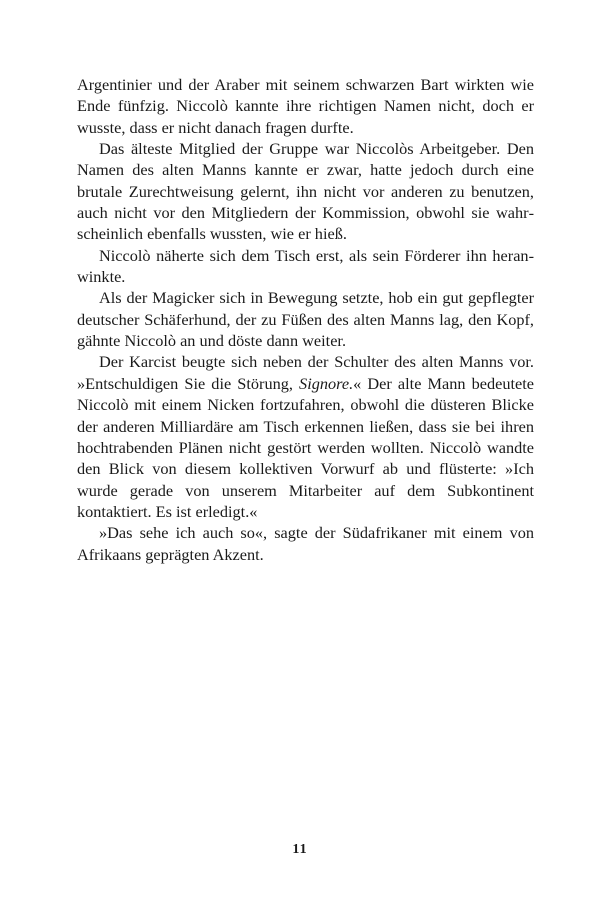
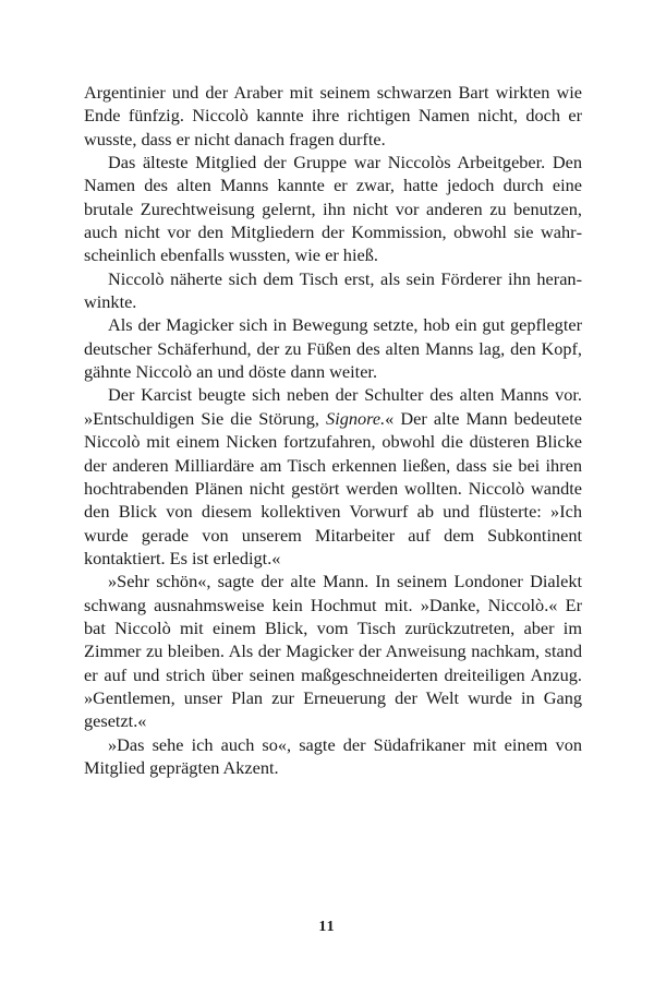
  Argentinier und der Araber mit seinem schwarzen Bart wirkten wie Ende fünfzig. Niccolò kannte ihre richtigen Namen nicht, doch er wusste, dass er nicht danach fragen durfte.
  Das älteste Mitglied der Gruppe war Niccolòs Arbeitgeber. Den Namen des alten Manns kannte er zwar, hatte jedoch durch eine brutale Zurechtweisung gelernt, ihn nicht vor anderen zu benutzen, auch nicht vor den Mitgliedern der Kommission, obwohl sie wahr­scheinlich ebenfalls wussten, wie er hieß.
  Niccolò näherte sich dem Tisch erst, als sein Förderer ihn heran­winkte.
  Als der Magicker sich in Bewegung setzte, hob ein gut gepflegter deutscher Schäferhund, der zu Füßen des alten Manns lag, den Kopf, gähnte Niccolò an und döste dann weiter.
  Der Karcist beugte sich neben der Schulter des alten Manns vor. »Entschuldigen Sie die Störung, Signore.« Der alte Mann bedeutete Niccolò mit einem Nicken fortzufahren, obwohl die düsteren Blicke der anderen Milliardäre am Tisch erkennen ließen, dass sie bei ihren hochtrabenden Plänen nicht gestört werden wollten. Niccolò wandte den Blick von diesem kollektiven Vorwurf ab und flüsterte: »Ich wurde gerade von unserem Mitarbeiter auf dem Subkontinent kontaktiert. Es ist erledigt.«
+ »Sehr schön«, sagte der alte Mann. In seinem Londoner Dialekt schwang ausnahmsweise kein Hochmut mit. »Danke, Niccolò.« Er bat Niccolò mit einem Blick, vom Tisch zurückzutreten, aber im Zimmer zu bleiben. Als der Magicker der Anweisung nachkam, stand er auf und strich über seinen maßgeschneiderten dreiteiligen Anzug. »Gentlemen, unser Plan zur Erneuerung der Welt wurde in Gang gesetzt.«
- »Das sehe ich auch so«, sagte der Südafrikaner mit einem von Afrikaans geprägten Akzent.
+ »Das sehe ich auch so«, sagte der Südafrikaner mit einem von Mitglied geprägten Akzent.
  11
